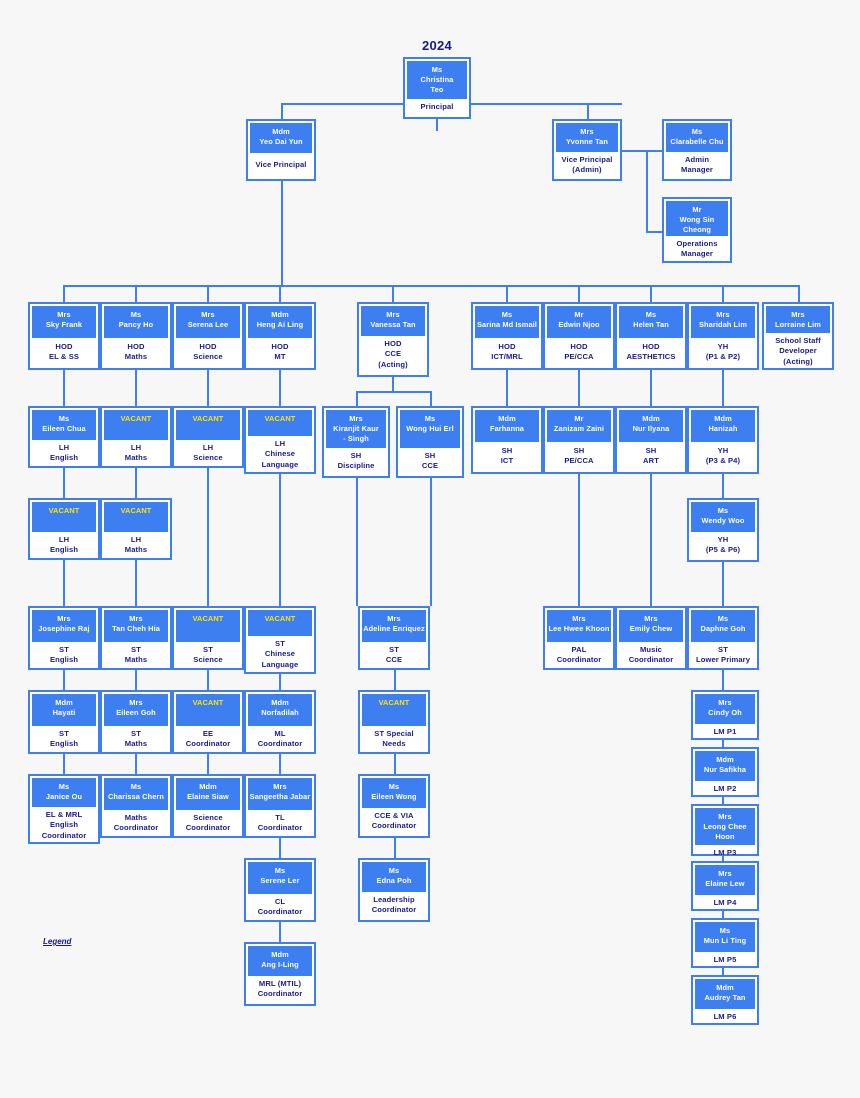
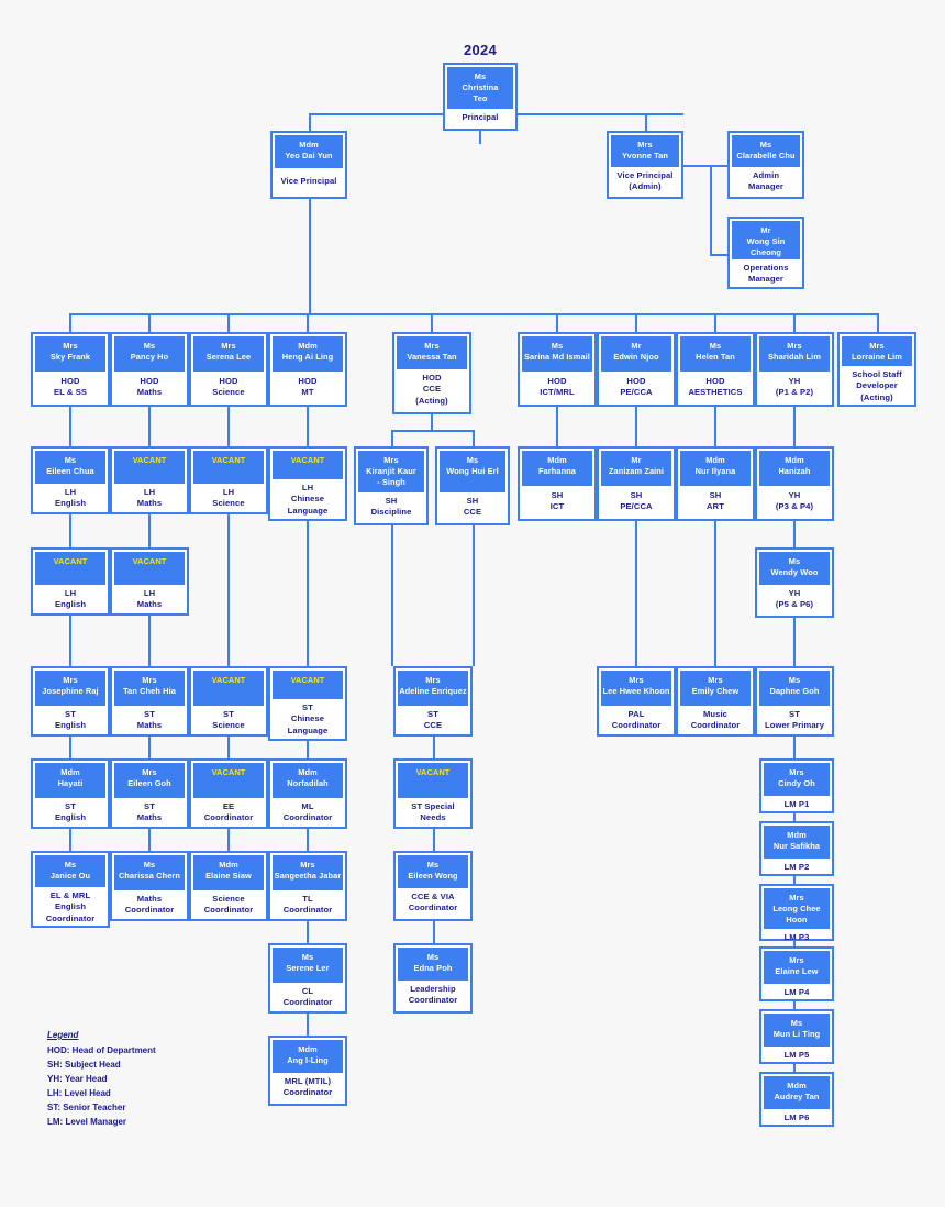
  2024
  Ms
  Christina
  Teo
  Principal
  Mdm
  Yeo Dai Yun
  Vice Principal
  Mrs
  Yvonne Tan
  Vice Principal
  (Admin)
  Ms
  Clarabelle Chu
  Admin
  Manager
  Mr
  Wong Sin
  Cheong
  Operations
  Manager
  Mrs
  Sky Frank
  HOD
  EL & SS
  Ms
  Pancy Ho
  HOD
  Maths
  Mrs
  Serena Lee
  HOD
  Science
  Mdm
  Heng Ai Ling
  HOD
  MT
  Mrs
  Vanessa Tan
  HOD
  CCE
  (Acting)
  Ms
  Sarina Md Ismail
  HOD
  ICT/MRL
  Mr
  Edwin Njoo
  HOD
  PE/CCA
  Ms
  Helen Tan
  HOD
  AESTHETICS
  Mrs
  Sharidah Lim
  YH
  (P1 & P2)
  Mrs
  Lorraine Lim
  School Staff
  Developer
  (Acting)
  Ms
  Eileen Chua
  LH
  English
  VACANT
  LH
  Maths
  VACANT
  LH
  Science
  VACANT
  LH
  Chinese
  Language
  Mrs
  Kiranjit Kaur
  - Singh
  SH
  Discipline
  Ms
  Wong Hui Erl
  SH
  CCE
  Mdm
  Farhanna
  SH
  ICT
  Mr
  Zanizam Zaini
  SH
  PE/CCA
  Mdm
  Nur Ilyana
  SH
  ART
  Mdm
  Hanizah
  YH
  (P3 & P4)
  VACANT
  LH
  English
  VACANT
  LH
  Maths
  Ms
  Wendy Woo
  YH
  (P5 & P6)
  Mrs
  Josephine Raj
  ST
  English
  Mrs
  Tan Cheh Hia
  ST
  Maths
  VACANT
  ST
  Science
  VACANT
  ST
  Chinese
  Language
  Mrs
  Adeline Enriquez
  ST
  CCE
  Mrs
  Lee Hwee Khoon
  PAL
  Coordinator
  Mrs
  Emily Chew
  Music
  Coordinator
  Ms
  Daphne Goh
  ST
  Lower Primary
  Mdm
  Hayati
  ST
  English
  Mrs
  Eileen Goh
  ST
  Maths
  VACANT
  EE
  Coordinator
  Mdm
  Norfadilah
  ML
  Coordinator
  VACANT
  ST Special
  Needs
  Mrs
  Cindy Oh
  LM P1
  Ms
  Janice Ou
  EL & MRL
  English
  Coordinator
  Ms
  Charissa Chern
  Maths
  Coordinator
  Mdm
  Elaine Siaw
  Science
  Coordinator
  Mrs
  Sangeetha Jabar
  TL
  Coordinator
  Ms
  Eileen Wong
  CCE & VIA
  Coordinator
  Mdm
  Nur Safikha
  LM P2
  Ms
  Serene Ler
  CL
  Coordinator
  Ms
  Edna Poh
  Leadership
  Coordinator
  Mrs
  Leong Chee
  Hoon
  LM P3
  Mdm
  Ang I-Ling
  MRL (MTIL)
  Coordinator
  Mrs
  Elaine Lew
  LM P4
  Ms
  Mun Li Ting
  LM P5
  Mdm
  Audrey Tan
  LM P6
  Legend
+ HOD: Head of Department
+ SH: Subject Head
+ YH: Year Head
+ LH: Level Head
+ ST: Senior Teacher
+ LM: Level Manager
